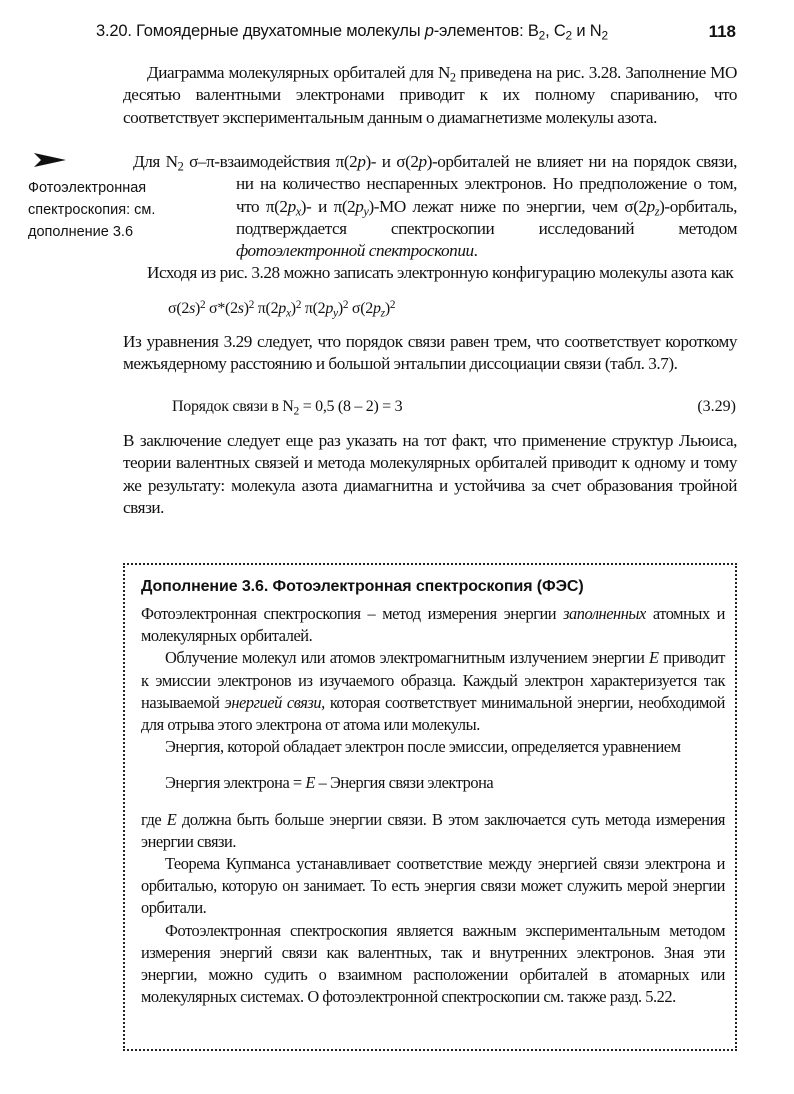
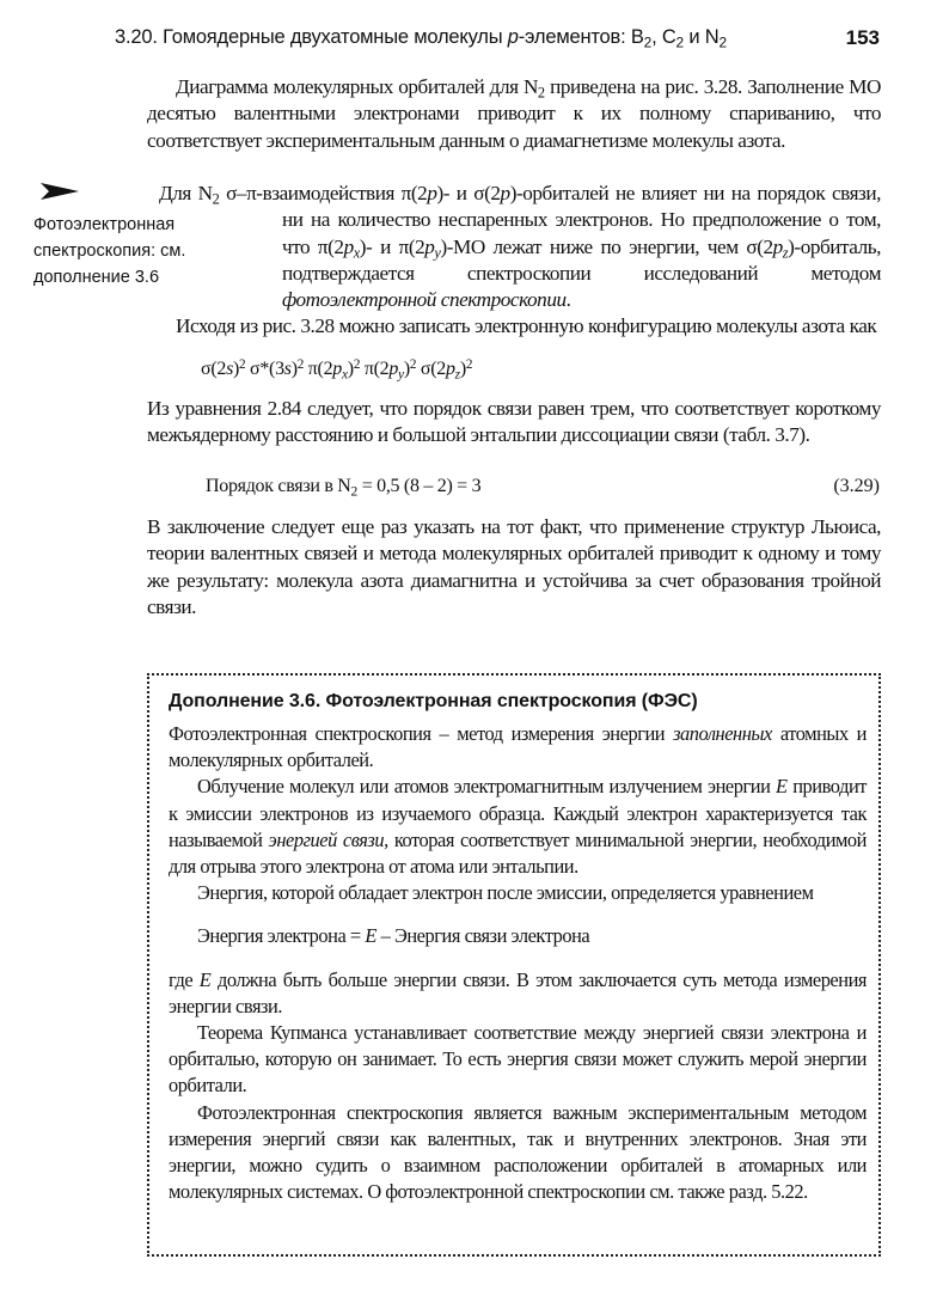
  3.20. Гомоядерные двухатомные молекулы p-элементов: B2, C2 и N2
- 118
+ 153
  Диаграмма молекулярных орбиталей для N2 приведена на рис. 3.28. Заполнение МО десятью валентными электронами приводит к их полному спариванию, что соответствует экспериментальным данным о диамагнетизме молекулы азота.
  Фотоэлектронная спектроскопия: см. дополнение 3.6
  Для N2 σ–π-взаимодействия π(2p)- и σ(2p)-орбиталей не влияет ни на порядок связи, ни на количество неспаренных электронов. Но предположение о том, что π(2px)- и π(2py)-МО лежат ниже по энергии, чем σ(2pz)-орбиталь, подтверждается спектроскопии исследований методом фотоэлектронной спектроскопии.
  Исходя из рис. 3.28 можно записать электронную конфигурацию молекулы азота как
- σ(2s)2 σ*(2s)2 π(2px)2 π(2py)2 σ(2pz)2
+ σ(2s)2 σ*(3s)2 π(2px)2 π(2py)2 σ(2pz)2
- Из уравнения 3.29 следует, что порядок связи равен трем, что соответствует короткому межъядерному расстоянию и большой энтальпии диссоциации связи (табл. 3.7).
+ Из уравнения 2.84 следует, что порядок связи равен трем, что соответствует короткому межъядерному расстоянию и большой энтальпии диссоциации связи (табл. 3.7).
  Порядок связи в N2 = 0,5 (8 – 2) = 3
  (3.29)
  В заключение следует еще раз указать на тот факт, что применение структур Льюиса, теории валентных связей и метода молекулярных орбиталей приводит к одному и тому же результату: молекула азота диамагнитна и устойчива за счет образования тройной связи.
  Дополнение 3.6. Фотоэлектронная спектроскопия (ФЭС)
  Фотоэлектронная спектроскопия – метод измерения энергии заполненных атомных и молекулярных орбиталей.
- Облучение молекул или атомов электромагнитным излучением энергии E приводит к эмиссии электронов из изучаемого образца. Каждый электрон характеризуется так называемой энергией связи, которая соответствует минимальной энергии, необходимой для отрыва этого электрона от атома или молекулы.
+ Облучение молекул или атомов электромагнитным излучением энергии E приводит к эмиссии электронов из изучаемого образца. Каждый электрон характеризуется так называемой энергией связи, которая соответствует минимальной энергии, необходимой для отрыва этого электрона от атома или энтальпии.
  Энергия, которой обладает электрон после эмиссии, определяется уравнением
  Энергия электрона = E – Энергия связи электрона
  где E должна быть больше энергии связи. В этом заключается суть метода измерения энергии связи.
  Теорема Купманса устанавливает соответствие между энергией связи электрона и орбиталью, которую он занимает. То есть энергия связи может служить мерой энергии орбитали.
  Фотоэлектронная спектроскопия является важным экспериментальным методом измерения энергий связи как валентных, так и внутренних электронов. Зная эти энергии, можно судить о взаимном расположении орбиталей в атомарных или молекулярных системах. О фотоэлектронной спектроскопии см. также разд. 5.22.
